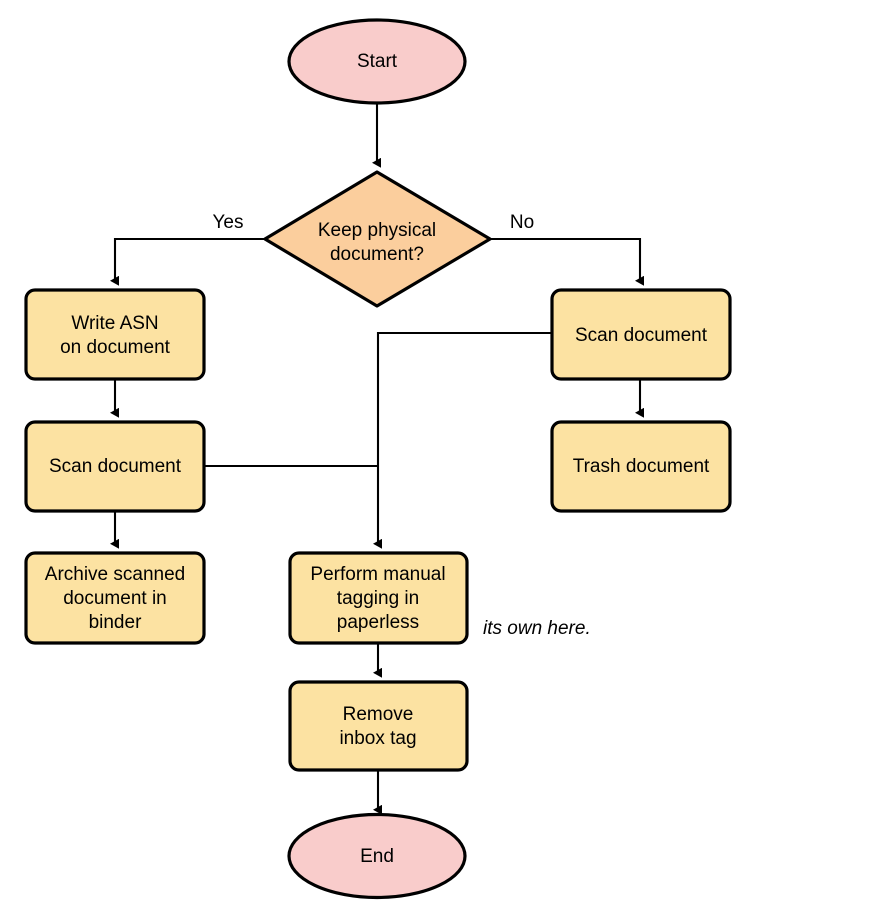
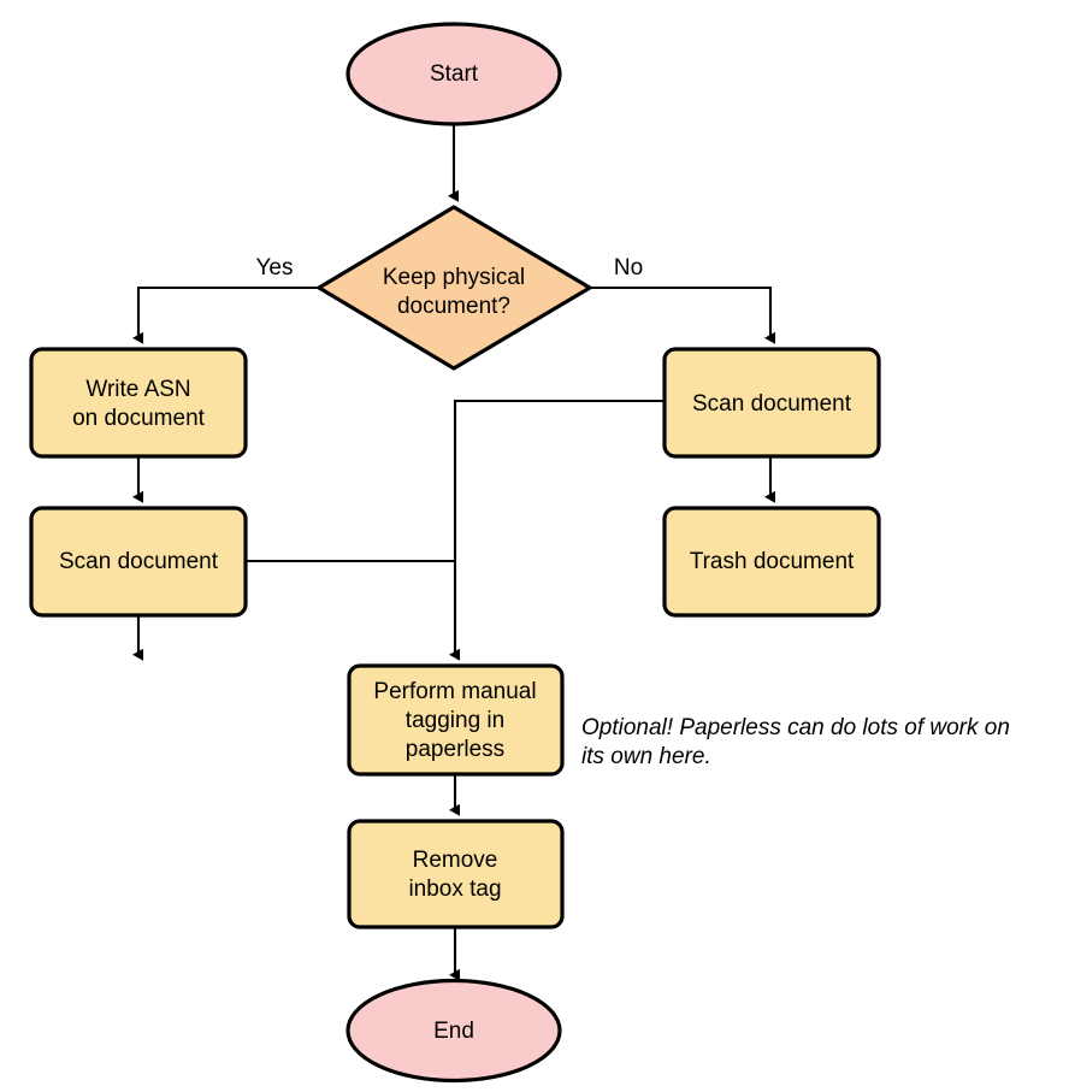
  Yes
  No
  Start
  Keep physical
  document?
  Write ASN
  on document
  Scan document
- Archive scanned
- document in
- binder
  Scan document
  Trash document
  Perform manual
  tagging in
  paperless
  Remove
  inbox tag
  End
+ Optional! Paperless can do lots of work on
  its own here.
